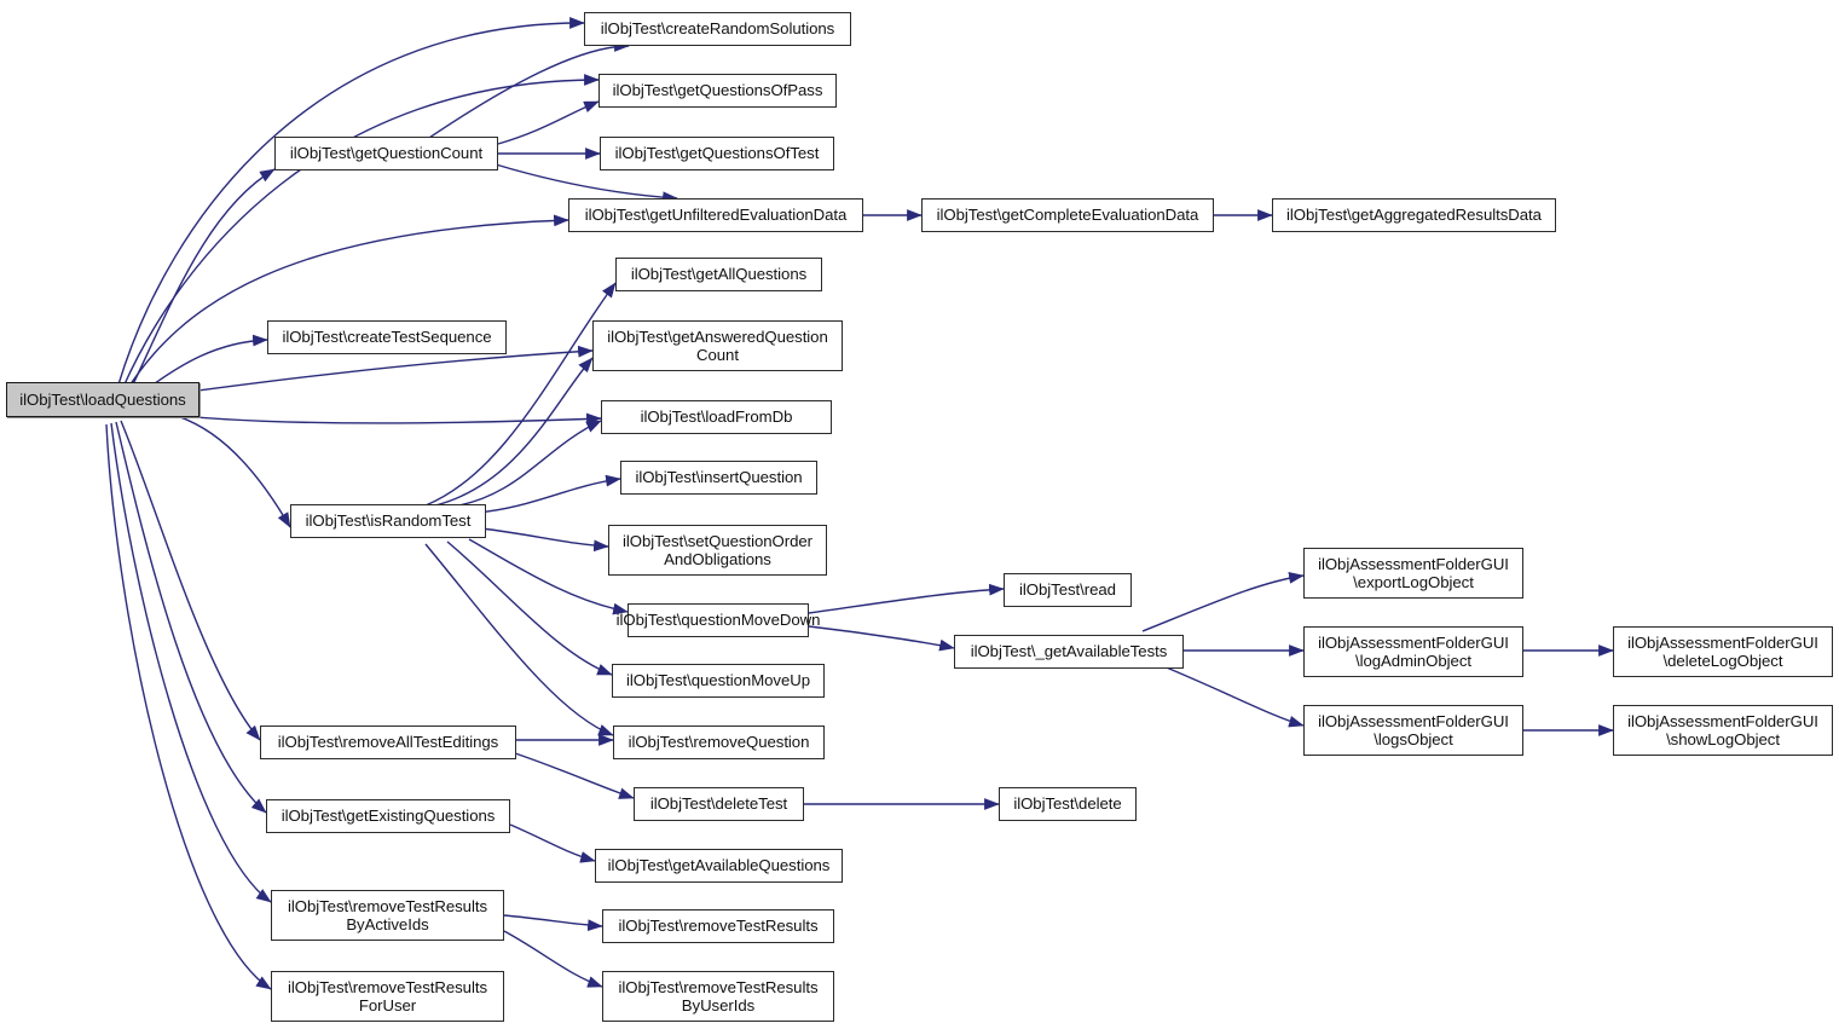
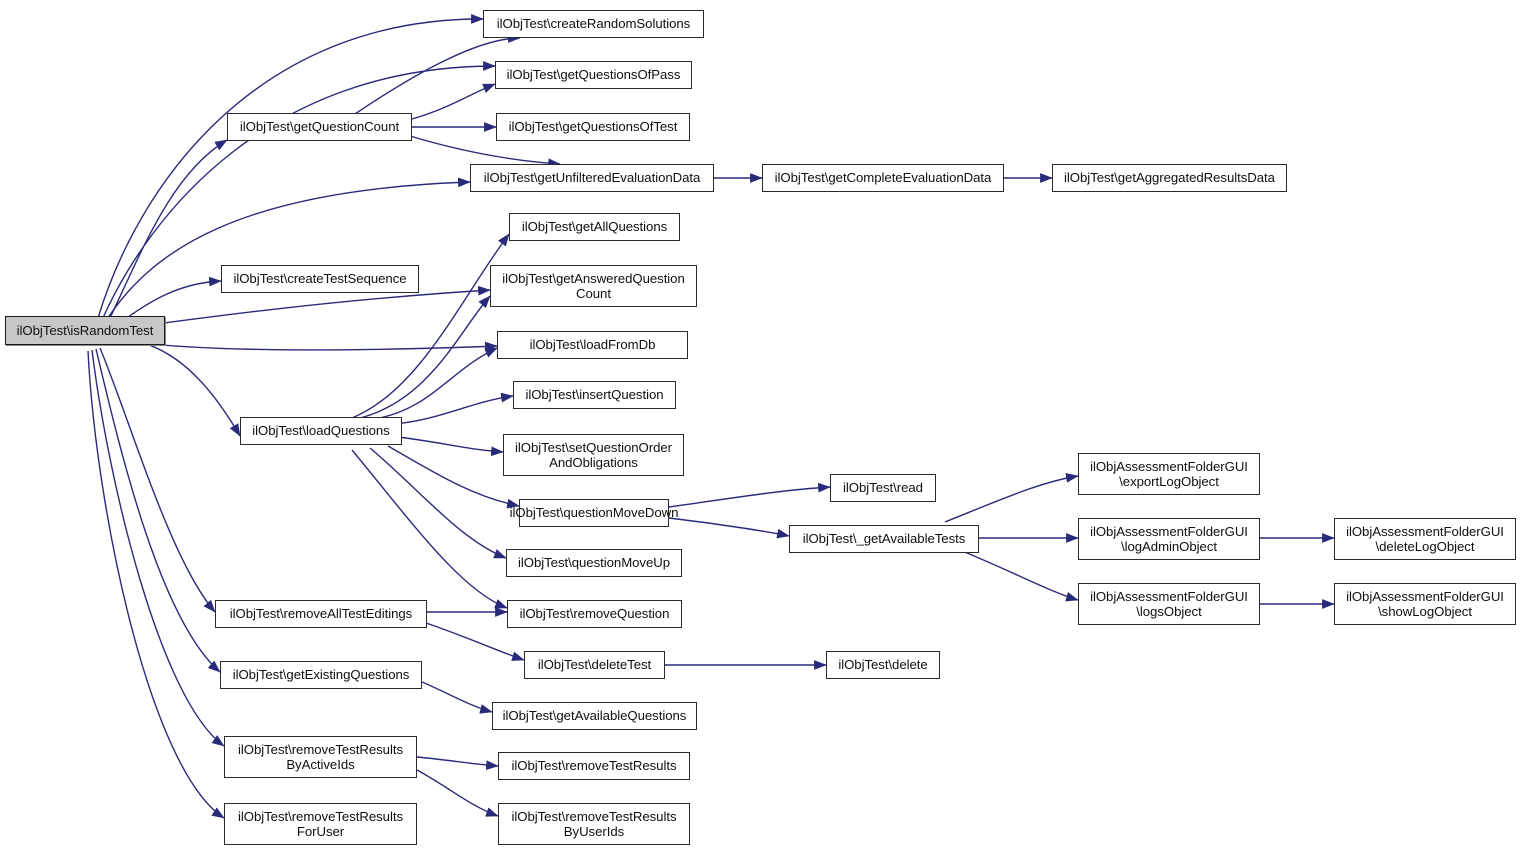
- ilObjTest\loadQuestions
+ ilObjTest\isRandomTest
  ilObjTest\createRandomSolutions
  ilObjTest\getQuestionsOfPass
  ilObjTest\getQuestionCount
  ilObjTest\getQuestionsOfTest
  ilObjTest\getUnfilteredEvaluationData
  ilObjTest\getCompleteEvaluationData
  ilObjTest\getAggregatedResultsData
  ilObjTest\getAllQuestions
  ilObjTest\getAnsweredQuestion
  Count
  ilObjTest\createTestSequence
  ilObjTest\loadFromDb
  ilObjTest\insertQuestion
- ilObjTest\isRandomTest
+ ilObjTest\loadQuestions
  ilObjTest\setQuestionOrder
  AndObligations
  ilObjTest\questionMoveDown
  ilObjTest\read
  ilObjTest\_getAvailableTests
  ilObjAssessmentFolderGUI
  \exportLogObject
  ilObjAssessmentFolderGUI
  \logAdminObject
  ilObjAssessmentFolderGUI
  \logsObject
  ilObjAssessmentFolderGUI
  \deleteLogObject
  ilObjAssessmentFolderGUI
  \showLogObject
  ilObjTest\questionMoveUp
  ilObjTest\removeAllTestEditings
  ilObjTest\removeQuestion
  ilObjTest\getExistingQuestions
  ilObjTest\deleteTest
  ilObjTest\delete
  ilObjTest\getAvailableQuestions
  ilObjTest\removeTestResults
  ByActiveIds
  ilObjTest\removeTestResults
  ilObjTest\removeTestResults
  ForUser
  ilObjTest\removeTestResults
  ByUserIds
